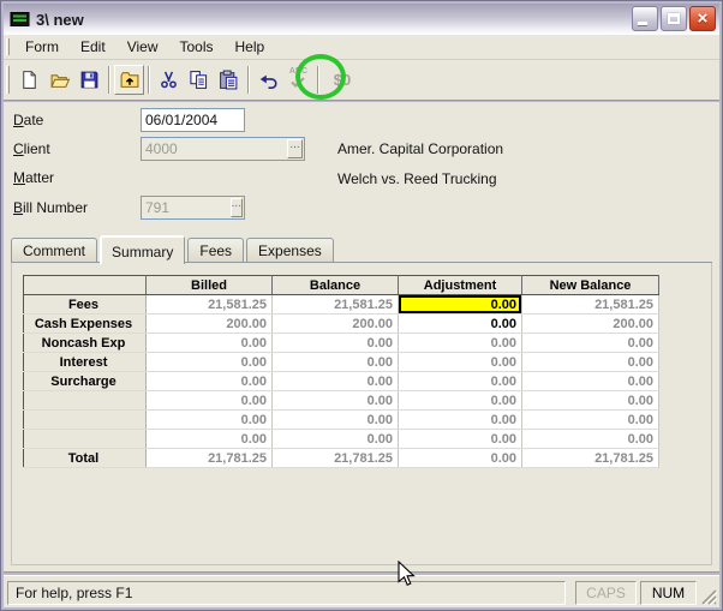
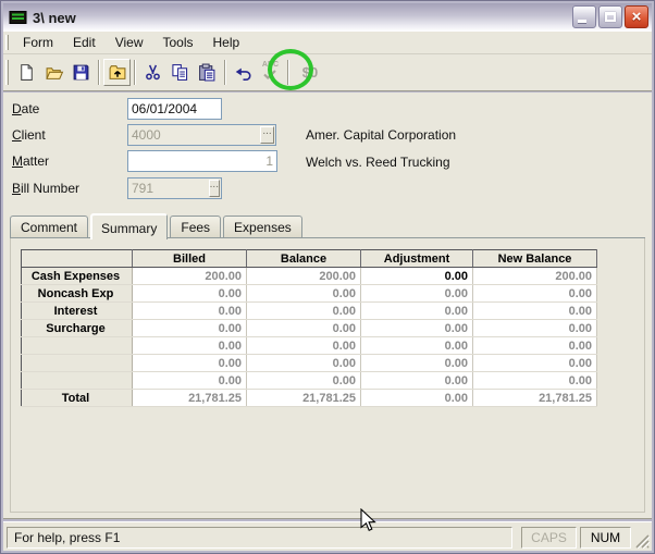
  3\ new
  ×
  Form
  Edit
  View
  Tools
  Help
  $0
  Date
  06/01/2004
  Client
  4000
  ...
  Amer. Capital Corporation
  Matter
+ 1
  Welch vs. Reed Trucking
  Bill Number
  791
  ...
  Comment
  Summary
  Fees
  Expenses
  	Billed	Balance	Adjustment	New Balance
- Fees	21,581.25	21,581.25	0.00	21,581.25
  Cash Expenses	200.00	200.00	0.00	200.00
  Noncash Exp	0.00	0.00	0.00	0.00
  Interest	0.00	0.00	0.00	0.00
  Surcharge	0.00	0.00	0.00	0.00
  	0.00	0.00	0.00	0.00
  	0.00	0.00	0.00	0.00
  	0.00	0.00	0.00	0.00
  Total	21,781.25	21,781.25	0.00	21,781.25
  For help, press F1
  CAPS
  NUM
